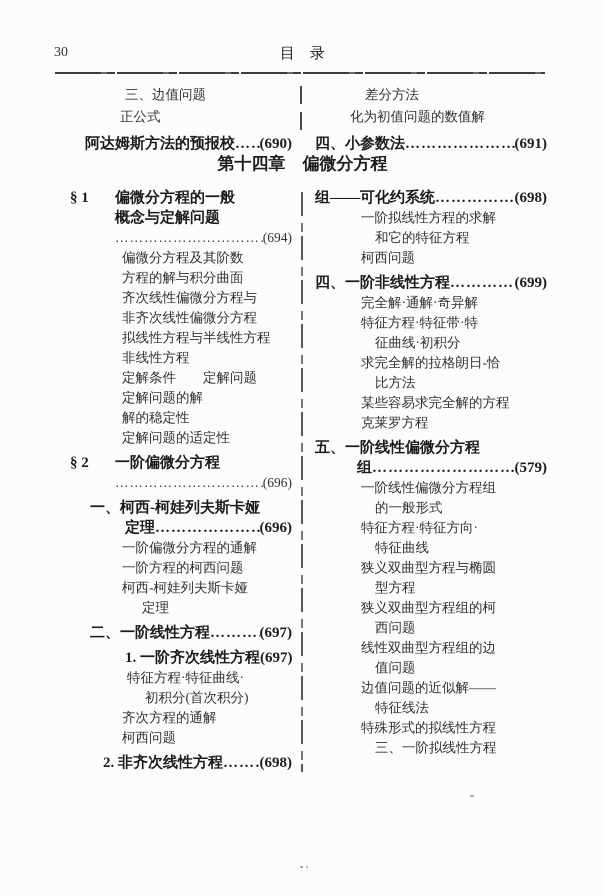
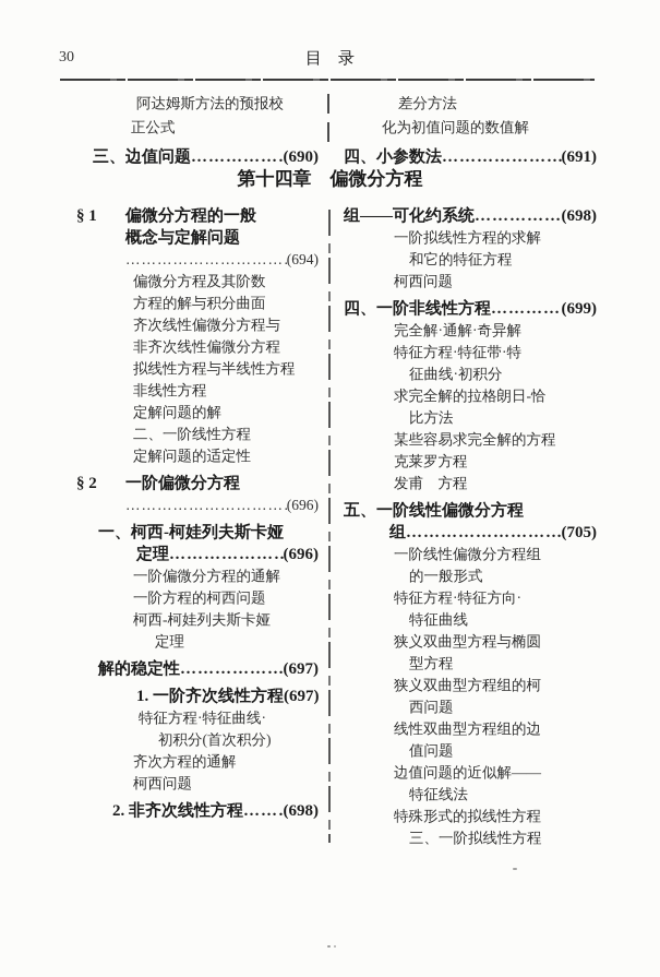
  30
  目 录
- 三、边值问题
+ 阿达姆斯方法的预报校
  正公式
- 阿达姆斯方法的预报校
+ 三、边值问题
  (690)
  差分方法
  化为初值问题的数值解
  四、小参数法
  (691)
  第十四章 偏微分方程
  § 1
  偏微分方程的一般
  概念与定解问题
  …………………………
  (694)
  偏微分方程及其阶数
  方程的解与积分曲面
  齐次线性偏微分方程与
  非齐次线性偏微分方程
  拟线性方程与半线性方程
  非线性方程
- 定解条件 定解问题
  定解问题的解
- 解的稳定性
+ 二、一阶线性方程
  定解问题的适定性
  § 2
  一阶偏微分方程
  …………………………
  (696)
  一、柯西-柯娃列夫斯卡娅
  定理
  (696)
  一阶偏微分方程的通解
  一阶方程的柯西问题
  柯西-柯娃列夫斯卡娅
  定理
- 二、一阶线性方程
+ 解的稳定性
  (697)
  1. 一阶齐次线性方程
  (697)
  特征方程·特征曲线·
  初积分(首次积分)
  齐次方程的通解
  柯西问题
  2. 非齐次线性方程
  (698)
  组——可化约系统
  (698)
  一阶拟线性方程的求解
  和它的特征方程
  柯西问题
  四、一阶非线性方程
  (699)
  完全解·通解·奇异解
  特征方程·特征带·特
  征曲线·初积分
  求完全解的拉格朗日-恰
  比方法
  某些容易求完全解的方程
  克莱罗方程
+ 发甫 方程
  五、一阶线性偏微分方程
  组
- (579)
+ (705)
  一阶线性偏微分方程组
  的一般形式
  特征方程·特征方向·
  特征曲线
  狭义双曲型方程与椭圆
  型方程
  狭义双曲型方程组的柯
  西问题
  线性双曲型方程组的边
  值问题
  边值问题的近似解——
  特征线法
  特殊形式的拟线性方程
  三、一阶拟线性方程
